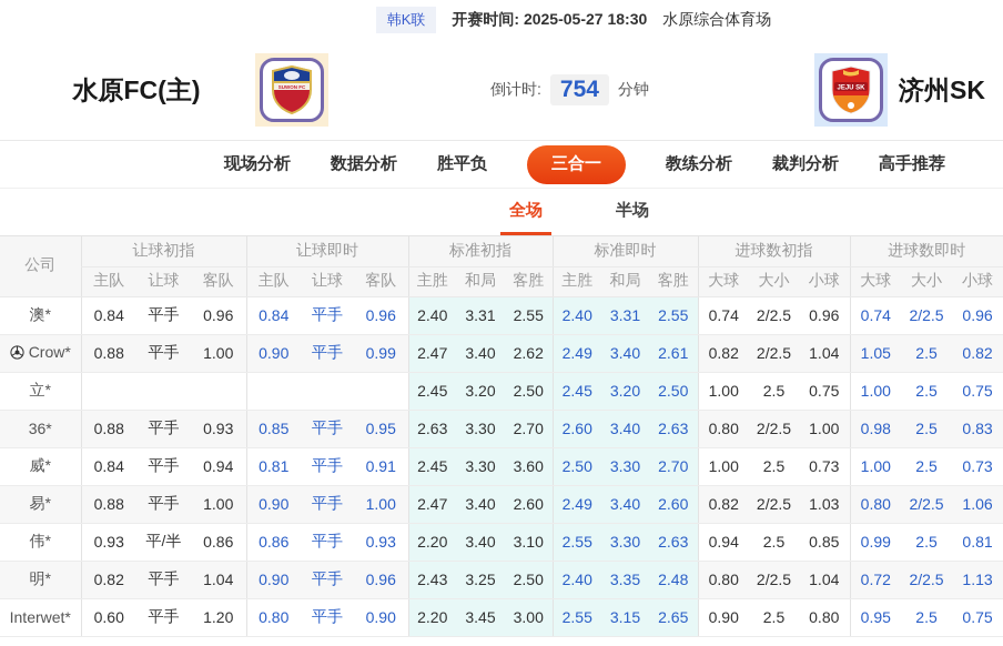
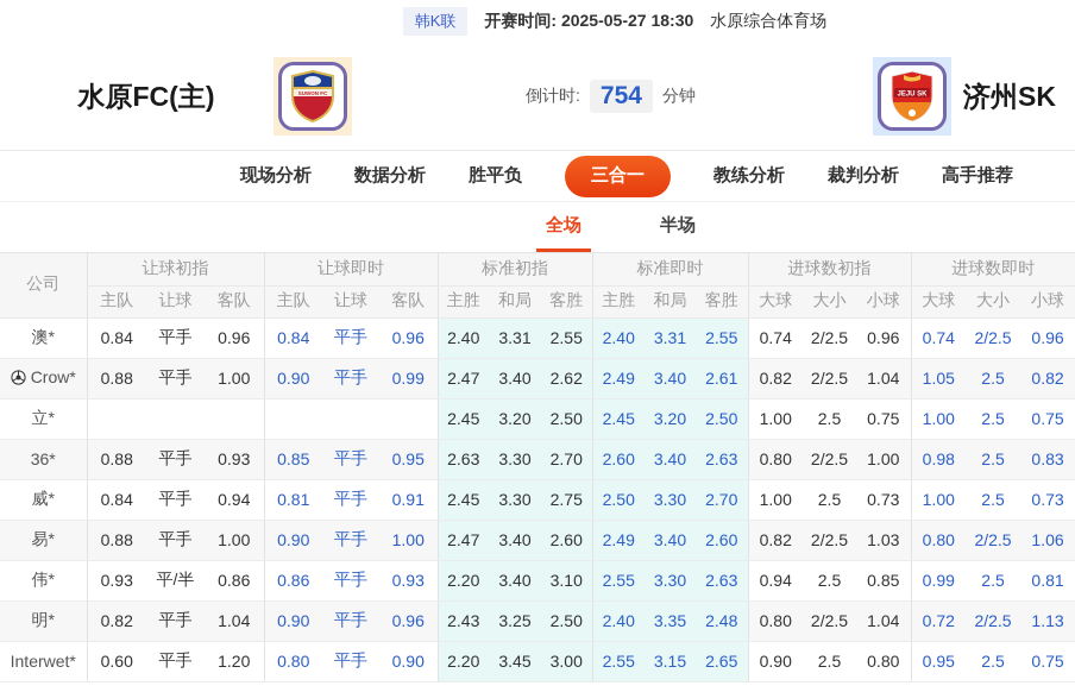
  韩K联
  开赛时间: 2025-05-27 18:30
  水原综合体育场
  水原FC(主)
  倒计时:
  754
  分钟
  济州SK
  现场分析
  数据分析
  胜平负
  三合一
  教练分析
  裁判分析
  高手推荐
  全场
  半场
  公司	让球初指	让球即时	标准初指	标准即时	进球数初指	进球数即时
  主队	让球	客队	主队	让球	客队	主胜	和局	客胜	主胜	和局	客胜	大球	大小	小球	大球	大小	小球
  澳*	0.84	平手	0.96	0.84	平手	0.96	2.40	3.31	2.55	2.40	3.31	2.55	0.74	2/2.5	0.96	0.74	2/2.5	0.96
  Crow*	0.88	平手	1.00	0.90	平手	0.99	2.47	3.40	2.62	2.49	3.40	2.61	0.82	2/2.5	1.04	1.05	2.5	0.82
  立*							2.45	3.20	2.50	2.45	3.20	2.50	1.00	2.5	0.75	1.00	2.5	0.75
  36*	0.88	平手	0.93	0.85	平手	0.95	2.63	3.30	2.70	2.60	3.40	2.63	0.80	2/2.5	1.00	0.98	2.5	0.83
- 威*	0.84	平手	0.94	0.81	平手	0.91	2.45	3.30	3.60	2.50	3.30	2.70	1.00	2.5	0.73	1.00	2.5	0.73
+ 威*	0.84	平手	0.94	0.81	平手	0.91	2.45	3.30	2.75	2.50	3.30	2.70	1.00	2.5	0.73	1.00	2.5	0.73
  易*	0.88	平手	1.00	0.90	平手	1.00	2.47	3.40	2.60	2.49	3.40	2.60	0.82	2/2.5	1.03	0.80	2/2.5	1.06
  伟*	0.93	平/半	0.86	0.86	平手	0.93	2.20	3.40	3.10	2.55	3.30	2.63	0.94	2.5	0.85	0.99	2.5	0.81
  明*	0.82	平手	1.04	0.90	平手	0.96	2.43	3.25	2.50	2.40	3.35	2.48	0.80	2/2.5	1.04	0.72	2/2.5	1.13
  Interwet*	0.60	平手	1.20	0.80	平手	0.90	2.20	3.45	3.00	2.55	3.15	2.65	0.90	2.5	0.80	0.95	2.5	0.75
